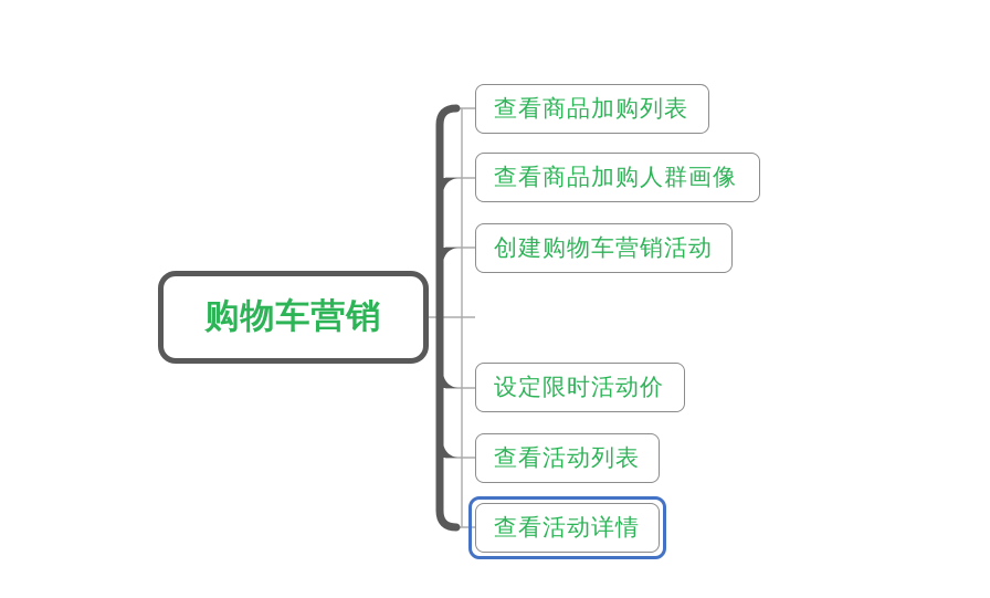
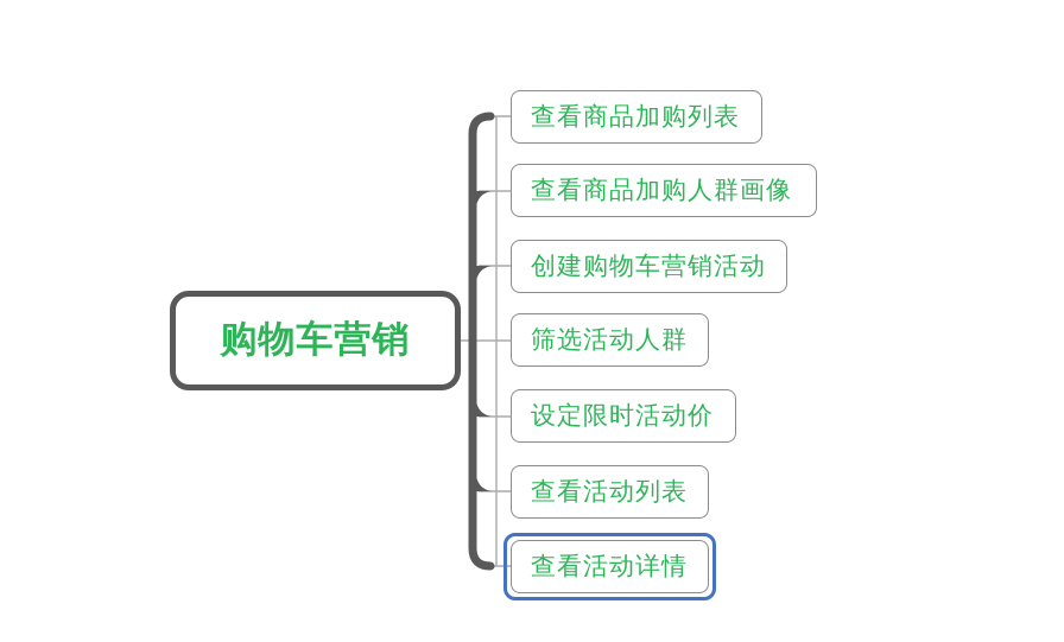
  购物车营销
  查看商品加购列表
  查看商品加购人群画像
  创建购物车营销活动
+ 筛选活动人群
  设定限时活动价
  查看活动列表
  查看活动详情
